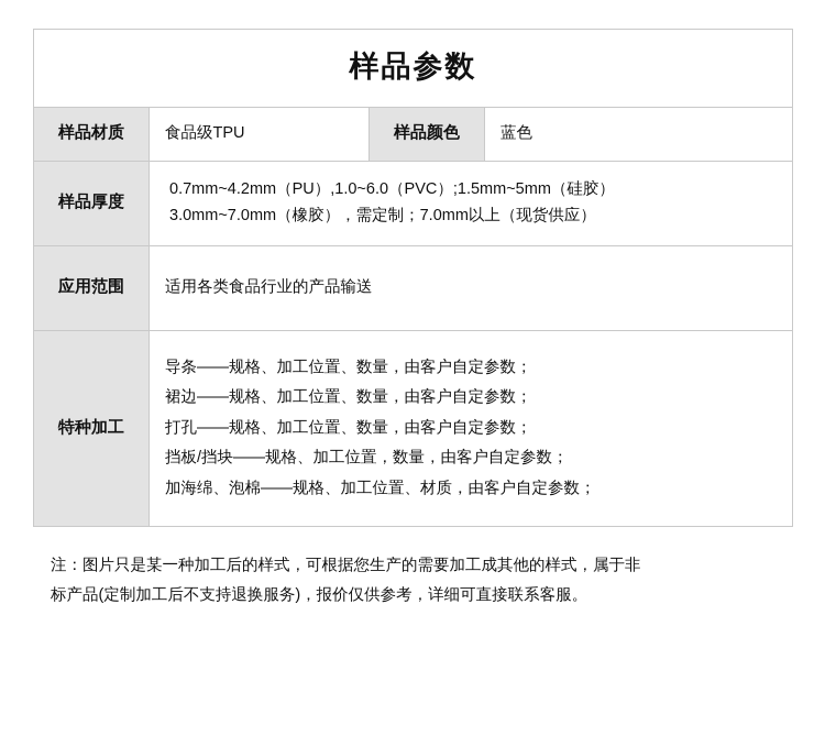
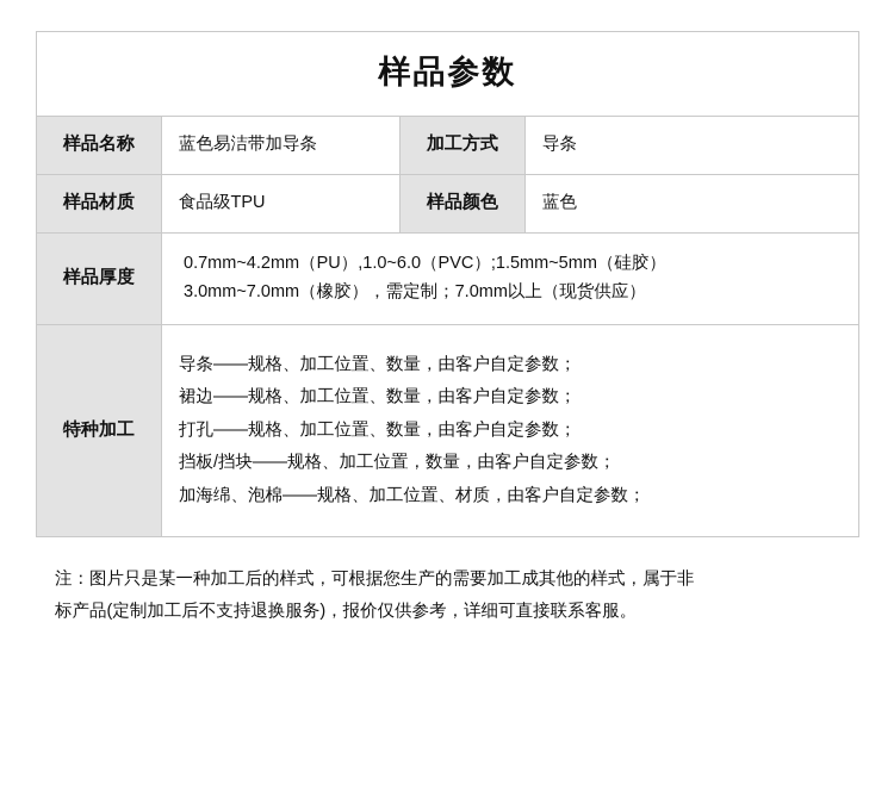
  样品参数
+ 样品名称	蓝色易洁带加导条	加工方式	导条
  样品材质	食品级TPU	样品颜色	蓝色
  样品厚度	0.7mm~4.2mm（PU）,1.0~6.0（PVC）;1.5mm~5mm（硅胶） 3.0mm~7.0mm（橡胶），需定制；7.0mm以上（现货供应）
- 应用范围	适用各类食品行业的产品输送
  特种加工	导条——规格、加工位置、数量，由客户自定参数； 裙边——规格、加工位置、数量，由客户自定参数； 打孔——规格、加工位置、数量，由客户自定参数； 挡板/挡块——规格、加工位置，数量，由客户自定参数； 加海绵、泡棉——规格、加工位置、材质，由客户自定参数；
  注：图片只是某一种加工后的样式，可根据您生产的需要加工成其他的样式，属于非
  标产品(定制加工后不支持退换服务)，报价仅供参考，详细可直接联系客服。
